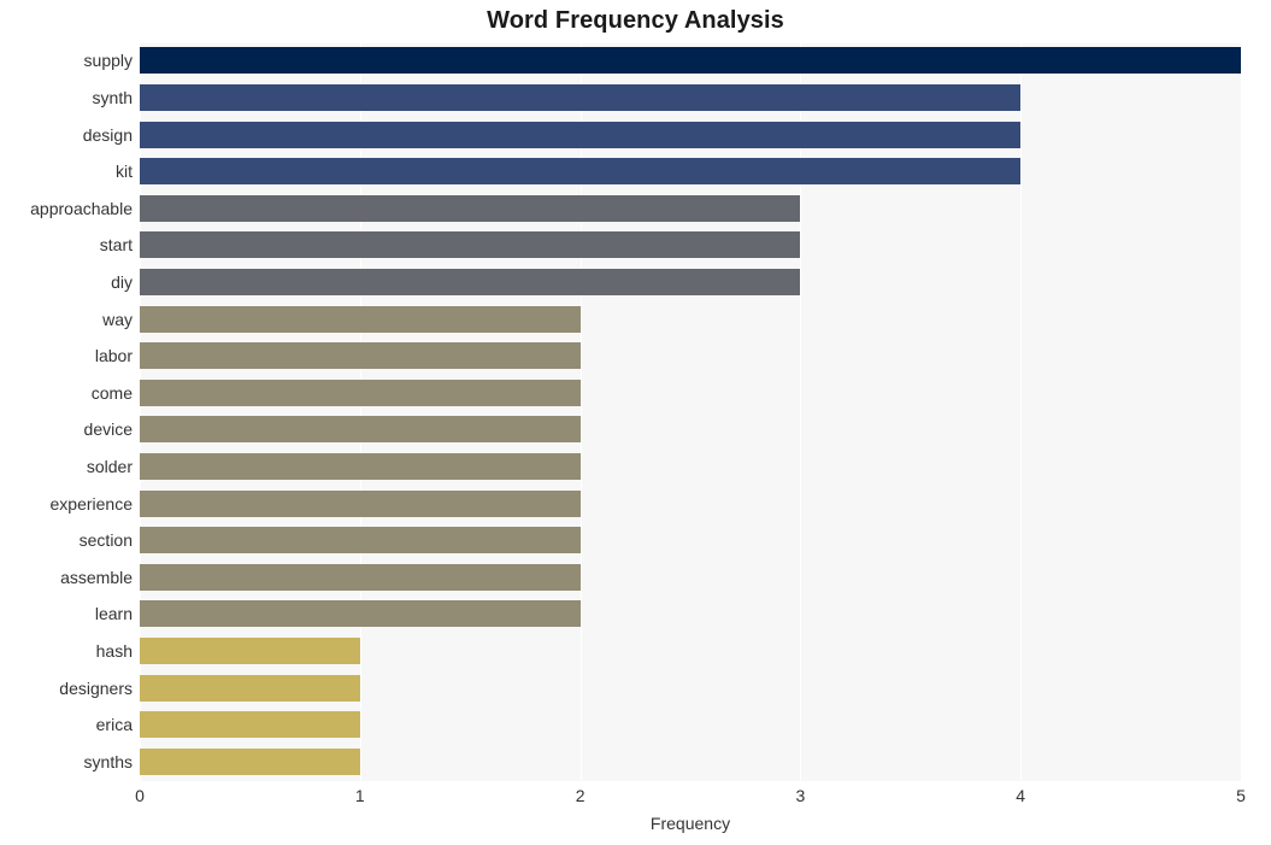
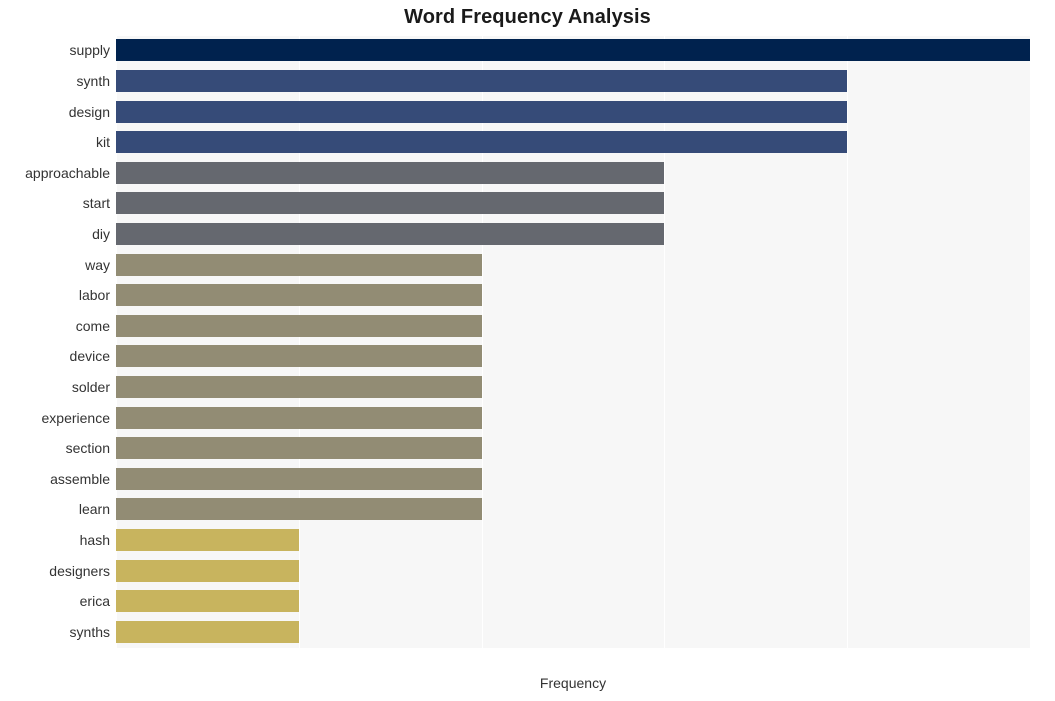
  Word Frequency Analysis
  supply
  synth
  design
  kit
  approachable
  start
  diy
  way
  labor
  come
  device
  solder
  experience
  section
  assemble
  learn
  hash
  designers
  erica
  synths
- 0
- 1
- 2
- 3
- 4
- 5
  Frequency
